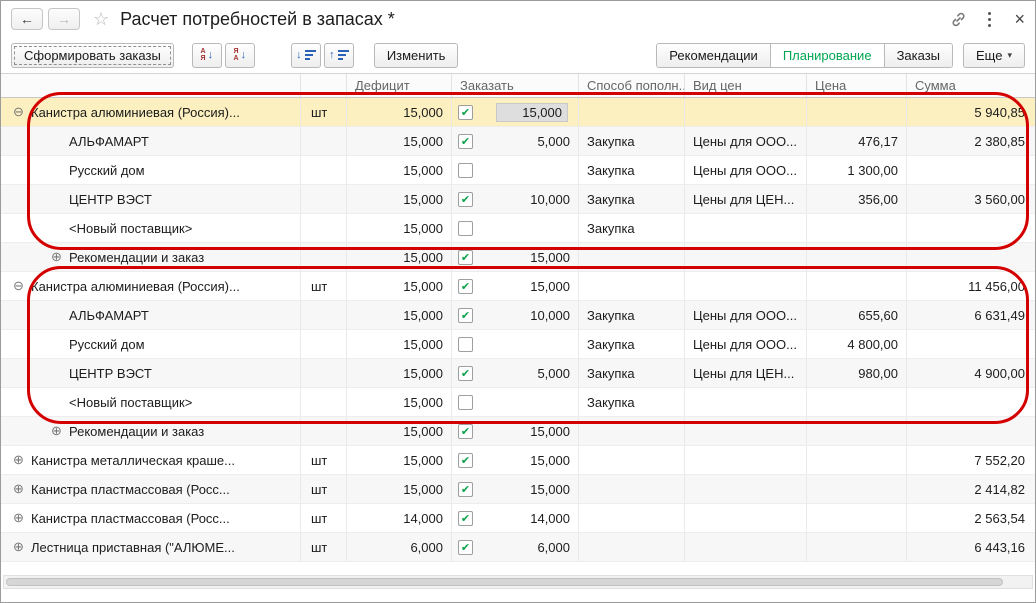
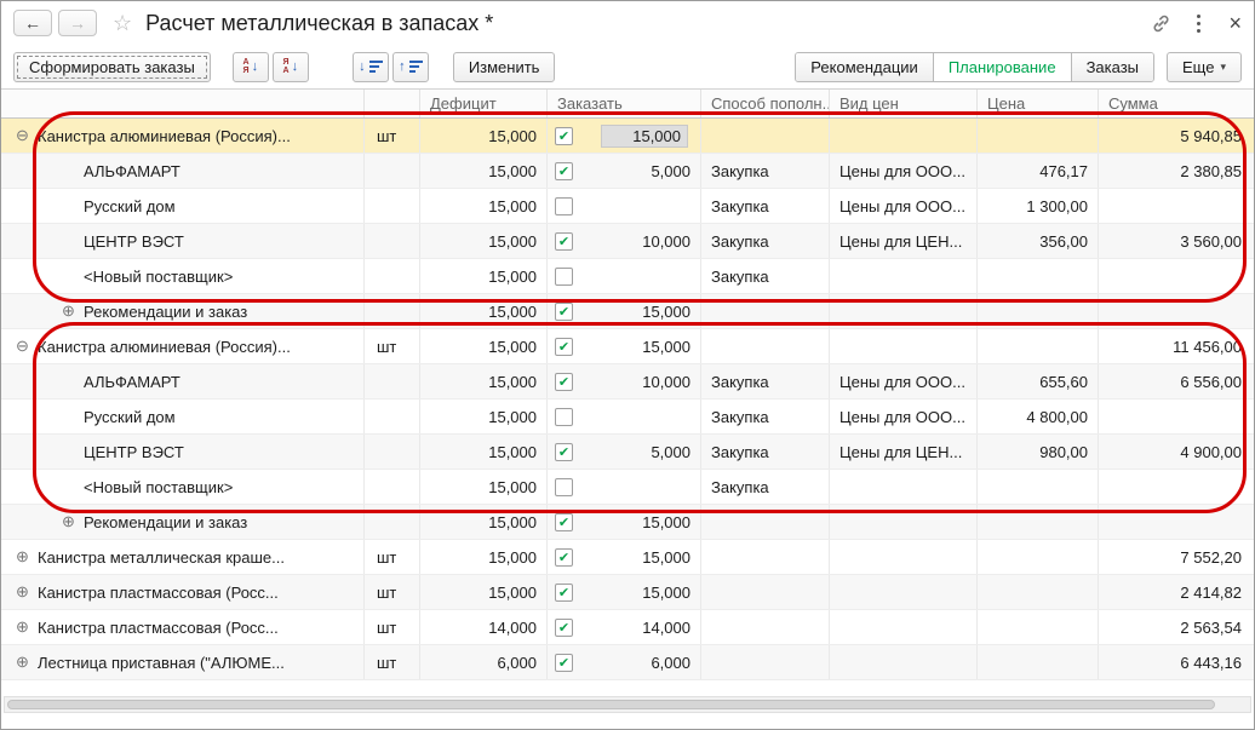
  ←
  →
  ☆
- Расчет потребностей в запасах *
+ Расчет металлическая в запасах *
  ×
  Сформировать заказы
  ↓
  ↓
  ↓
  ↑
  Изменить
  Рекомендации
  Планирование
  Заказы
  Еще
  ▾
  Дефицит
  Заказать
  Способ пополн..
  Вид цен
  Цена
  Сумма
  ⊖
  Канистра алюминиевая (Россия)...
  шт
  15,000
  ✔
  15,000
  5 940,85
  АЛЬФАМАРТ
  15,000
  ✔
  5,000
  Закупка
  Цены для ООО...
  476,17
  2 380,85
  Русский дом
  15,000
  Закупка
  Цены для ООО...
  1 300,00
  ЦЕНТР ВЭСТ
  15,000
  ✔
  10,000
  Закупка
  Цены для ЦЕН...
  356,00
  3 560,00
  <Новый поставщик>
  15,000
  Закупка
  ⊕
  Рекомендации и заказ
  15,000
  ✔
  15,000
  ⊖
  Канистра алюминиевая (Россия)...
  шт
  15,000
  ✔
  15,000
  11 456,00
  АЛЬФАМАРТ
  15,000
  ✔
  10,000
  Закупка
  Цены для ООО...
  655,60
- 6 631,49
+ 6 556,00
  Русский дом
  15,000
  Закупка
  Цены для ООО...
  4 800,00
  ЦЕНТР ВЭСТ
  15,000
  ✔
  5,000
  Закупка
  Цены для ЦЕН...
  980,00
  4 900,00
  <Новый поставщик>
  15,000
  Закупка
  ⊕
  Рекомендации и заказ
  15,000
  ✔
  15,000
  ⊕
  Канистра металлическая краше...
  шт
  15,000
  ✔
  15,000
  7 552,20
  ⊕
  Канистра пластмассовая (Росс...
  шт
  15,000
  ✔
  15,000
  2 414,82
  ⊕
  Канистра пластмассовая (Росс...
  шт
  14,000
  ✔
  14,000
  2 563,54
  ⊕
  Лестница приставная ("АЛЮМЕ...
  шт
  6,000
  ✔
  6,000
  6 443,16
